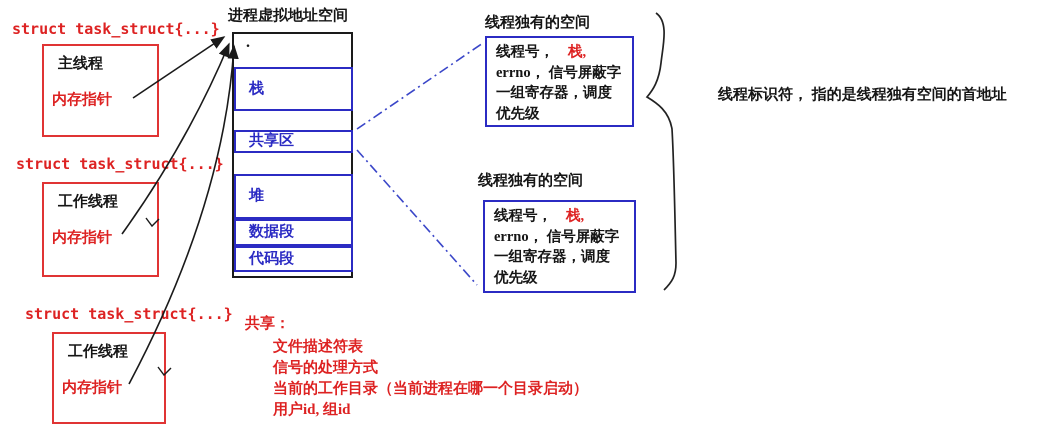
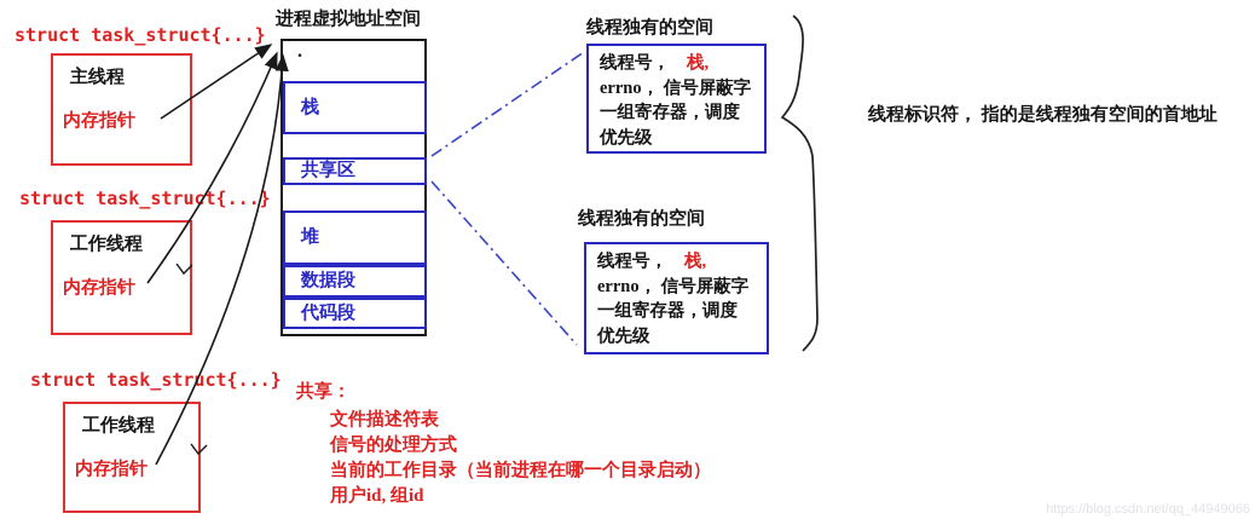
  struct task_struct{...}
  struct task_struct{...}
  struct task_struct{...}
  主线程
  内存指针
  工作线程
  内存指针
  工作线程
  内存指针
  进程虚拟地址空间
  .
  栈
  共享区
  堆
  数据段
  代码段
  线程独有的空间
  线程号， 栈,
  errno， 信号屏蔽字
  一组寄存器，调度
  优先级
  线程独有的空间
  线程号， 栈,
  errno， 信号屏蔽字
  一组寄存器，调度
  优先级
  线程标识符， 指的是线程独有空间的首地址
  共享：
  文件描述符表
  信号的处理方式
  当前的工作目录（当前进程在哪一个目录启动）
  用户id, 组id
+ https://blog.csdn.net/qq_44949066
